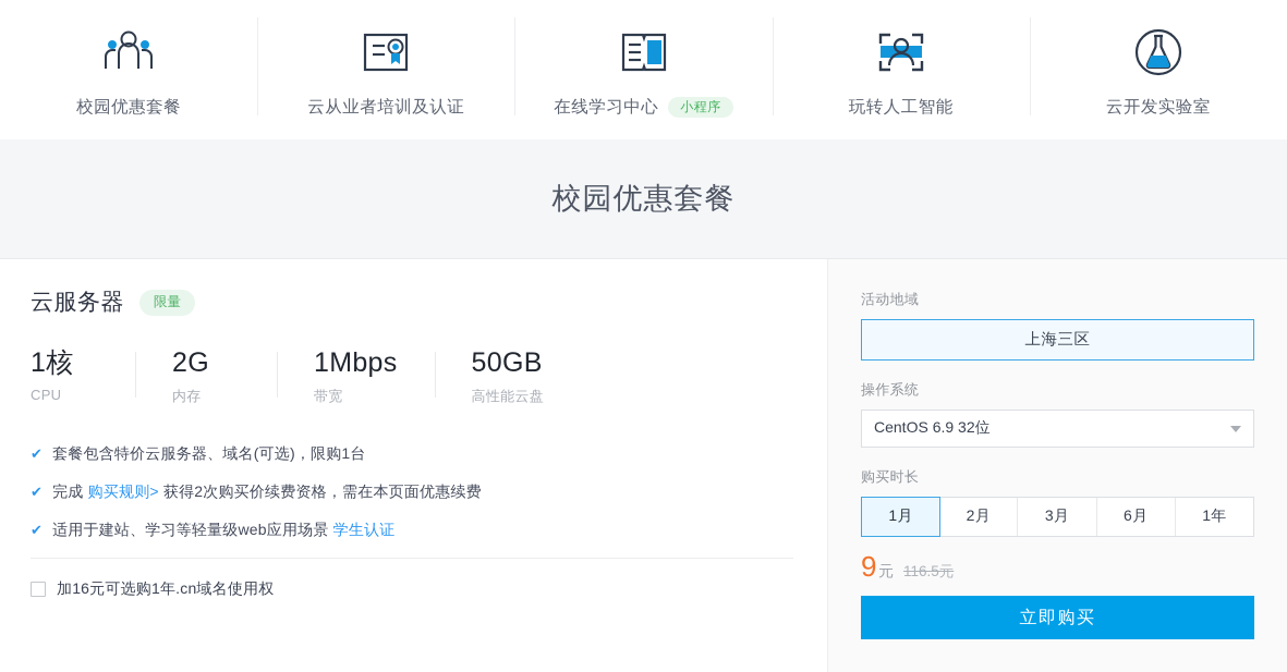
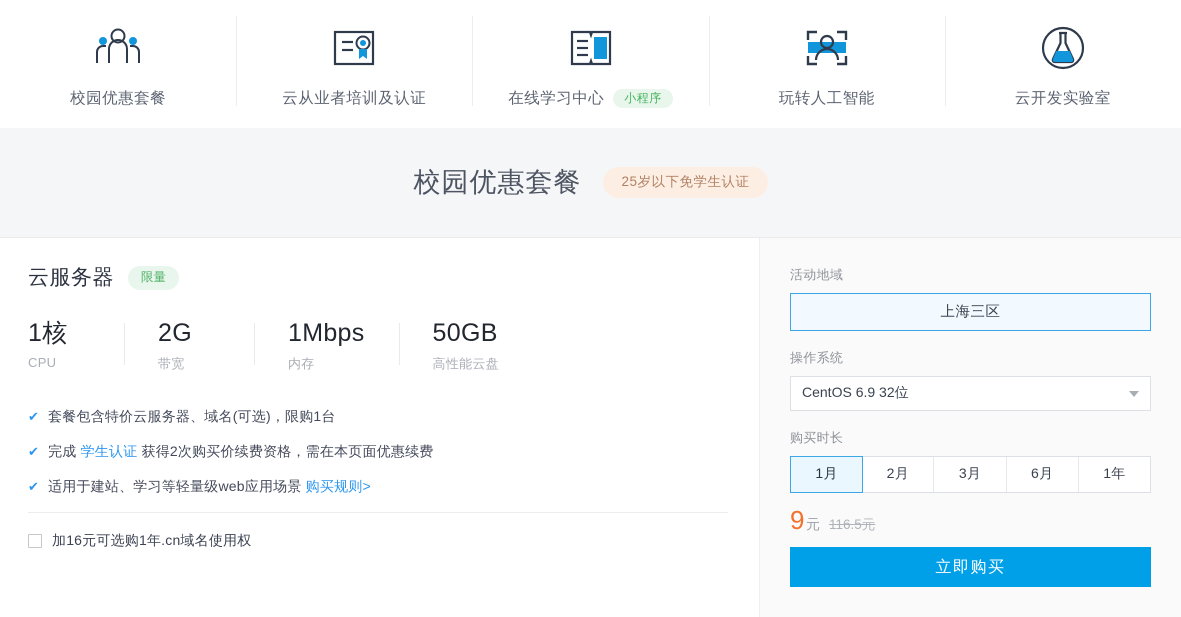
  校园优惠套餐
  云从业者培训及认证
  在线学习中心
  小程序
  玩转人工智能
  云开发实验室
  校园优惠套餐
+ 25岁以下免学生认证
  云服务器
  限量
  1核
  CPU
  2G
- 内存
+ 带宽
  1Mbps
- 带宽
+ 内存
  50GB
  高性能云盘
  ✔
  套餐包含特价云服务器、域名(可选)，限购1台
  ✔
- 完成 购买规则> 获得2次购买价续费资格，需在本页面优惠续费
+ 完成 学生认证 获得2次购买价续费资格，需在本页面优惠续费
  ✔
- 适用于建站、学习等轻量级web应用场景 学生认证
+ 适用于建站、学习等轻量级web应用场景 购买规则>
  加16元可选购1年.cn域名使用权
  活动地域
  上海三区
  操作系统
  CentOS 6.9 32位
  购买时长
  1月
  2月
  3月
  6月
  1年
  9
  元
  116.5元
  立即购买
